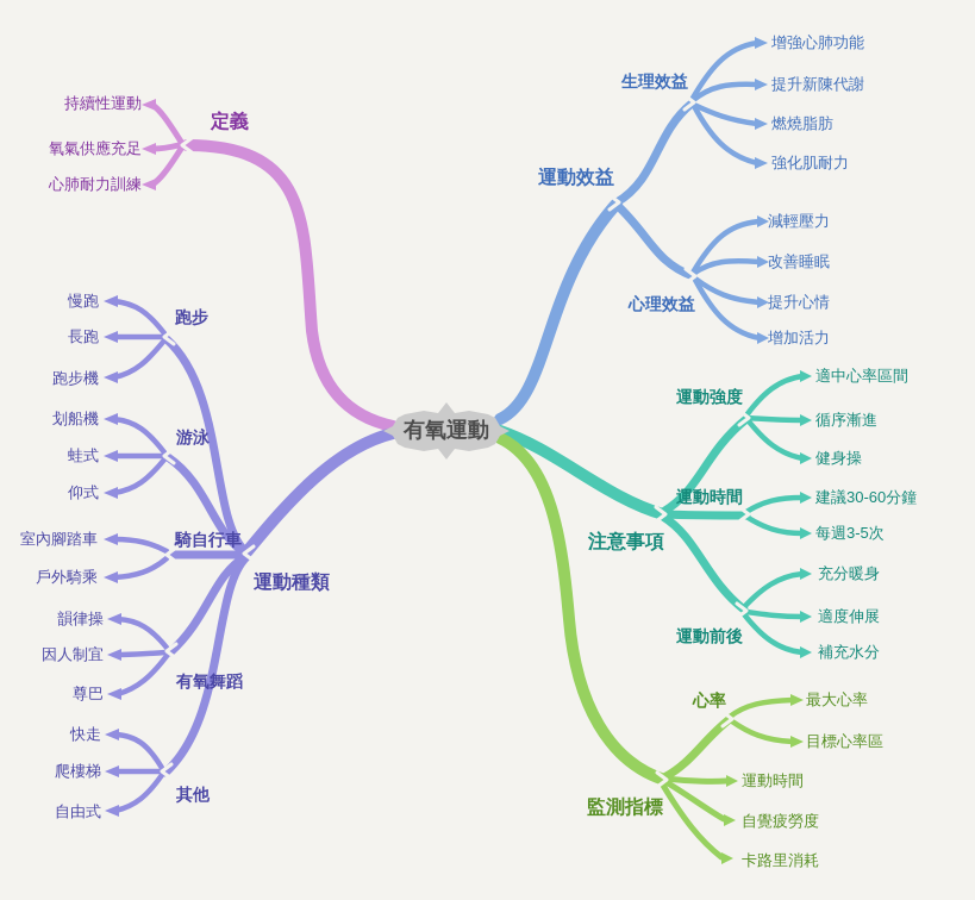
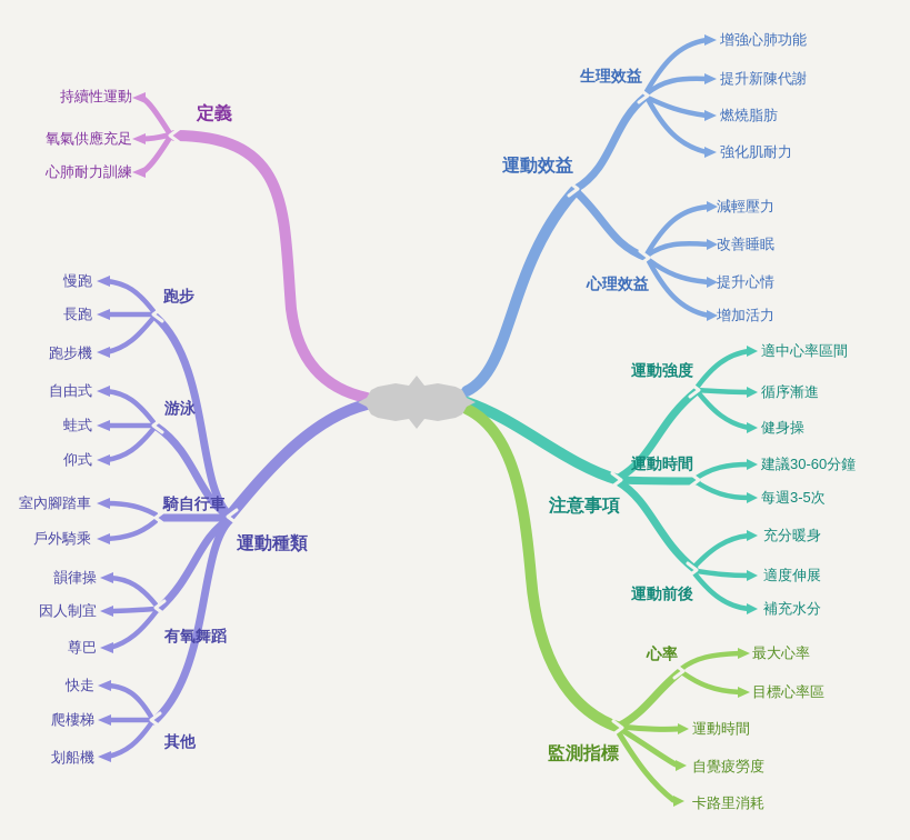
- 有氧運動
  定義
  持續性運動
  氧氣供應充足
  心肺耐力訓練
  運動效益
  生理效益
  增強心肺功能
  提升新陳代謝
  燃燒脂肪
  強化肌耐力
  心理效益
  減輕壓力
  改善睡眠
  提升心情
  增加活力
  運動種類
  跑步
  慢跑
  長跑
  跑步機
  游泳
- 划船機
+ 自由式
  蛙式
  仰式
  騎自行車
  室內腳踏車
  戶外騎乘
  有氧舞蹈
  韻律操
  因人制宜
  尊巴
  其他
  快走
  爬樓梯
- 自由式
+ 划船機
  注意事項
  運動強度
  適中心率區間
  循序漸進
  健身操
  運動時間
  建議30-60分鐘
  每週3-5次
  運動前後
  充分暖身
  適度伸展
  補充水分
  監測指標
  心率
  最大心率
  目標心率區
  運動時間
  自覺疲勞度
  卡路里消耗
